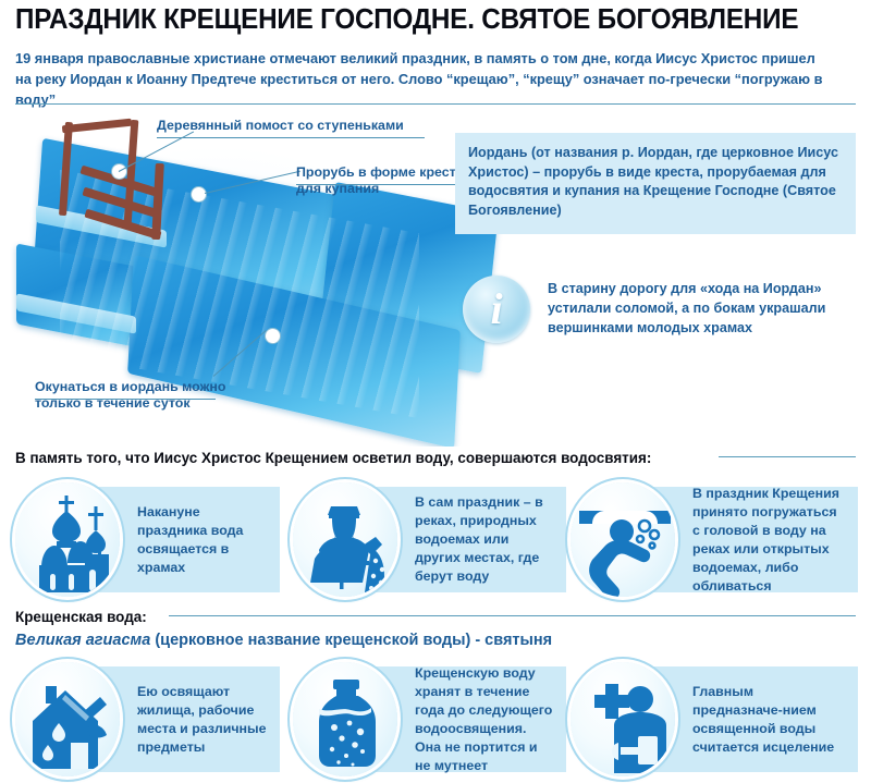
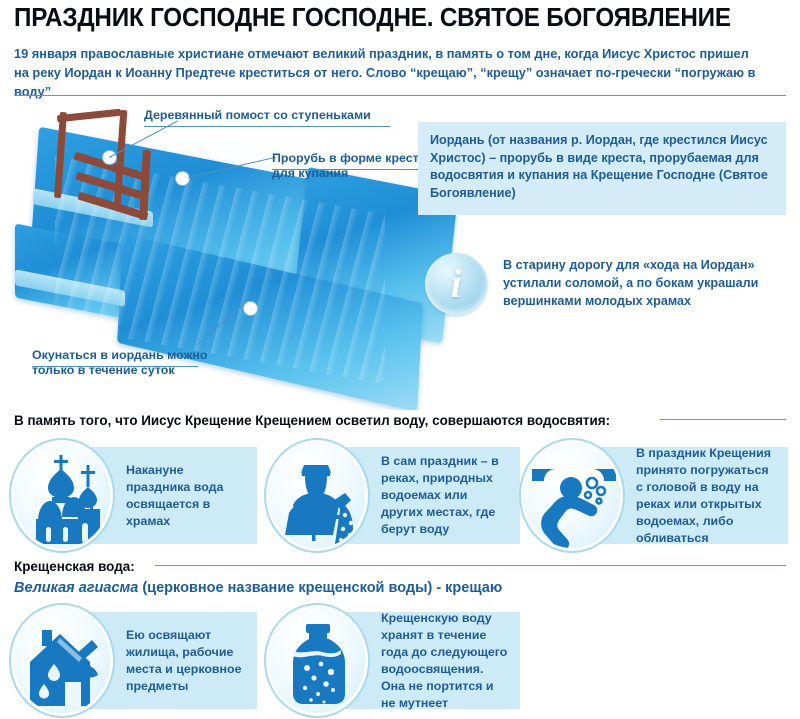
- ПРАЗДНИК КРЕЩЕНИЕ ГОСПОДНЕ. СВЯТОЕ БОГОЯВЛЕНИЕ
+ ПРАЗДНИК ГОСПОДНЕ ГОСПОДНЕ. СВЯТОЕ БОГОЯВЛЕНИЕ
  19 января православные христиане отмечают великий праздник, в память о том дне, когда Иисус Христос пришел на реку Иордан к Иоанну Предтече креститься от него. Слово “крещаю”, “крещу” означает по-гречески “погружаю в воду”
  Деревянный помост со ступеньками
  Прорубь в форме крест
  для купания
  Окунаться в иордань можно
  только в течение суток
- Иордань (от названия р. Иордан, где церковное Иисус Христос) – прорубь в виде креста, прорубаемая для водосвятия и купания на Крещение Господне (Святое Богоявление)
+ Иордань (от названия р. Иордан, где крестился Иисус Христос) – прорубь в виде креста, прорубаемая для водосвятия и купания на Крещение Господне (Святое Богоявление)
  i
  В старину дорогу для «хода на Иордан» устилали соломой, а по бокам украшали вершинками молодых храмах
- В память того, что Иисус Христос Крещением осветил воду, совершаются водосвятия:
+ В память того, что Иисус Крещение Крещением осветил воду, совершаются водосвятия:
  Накануне праздника вода освящается в храмах
  В сам праздник – в реках, природных водоемах или других местах, где берут воду
  В праздник Крещения принято погружаться с головой в воду на реках или открытых водоемах, либо обливаться
  Крещенская вода:
- Великая агиасма (церковное название крещенской воды) - святыня
+ Великая агиасма (церковное название крещенской воды) - крещаю
- Ею освящают жилища, рабочие места и различные предметы
+ Ею освящают жилища, рабочие места и церковное предметы
  Крещенскую воду хранят в течение года до следующего водоосвящения. Она не портится и не мутнеет
- Главным предназначе-нием освященной воды считается исцеление
